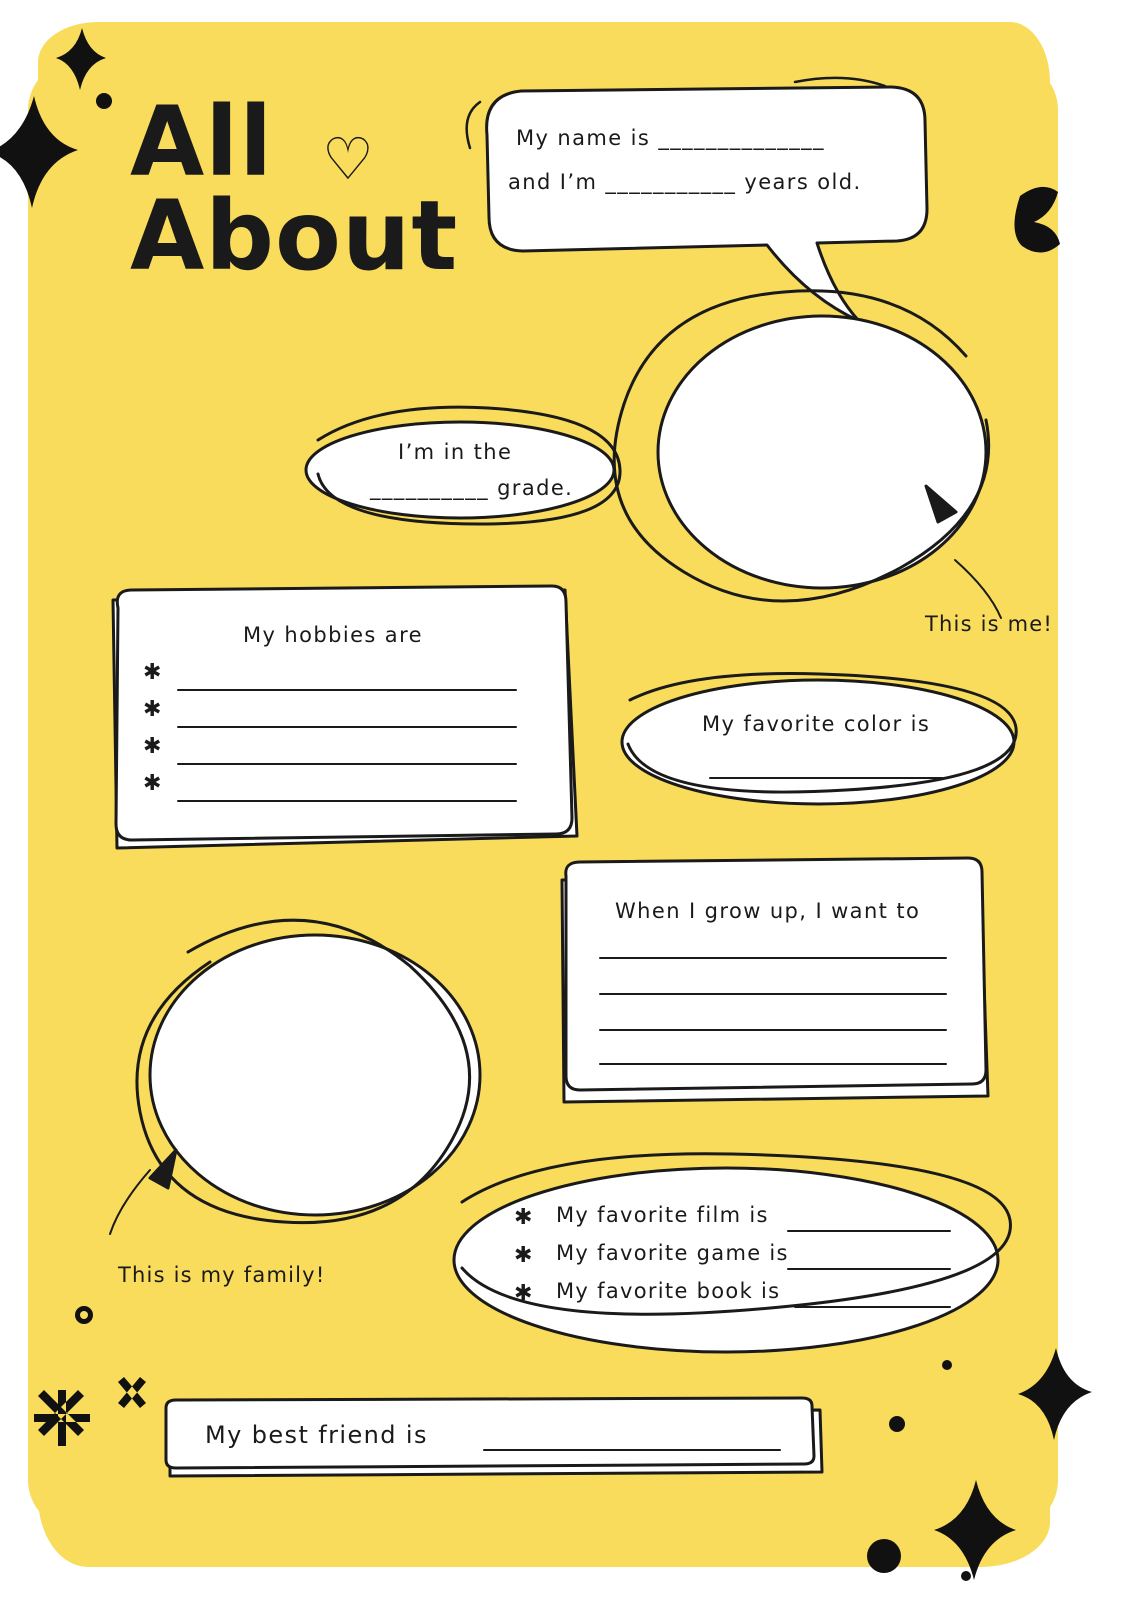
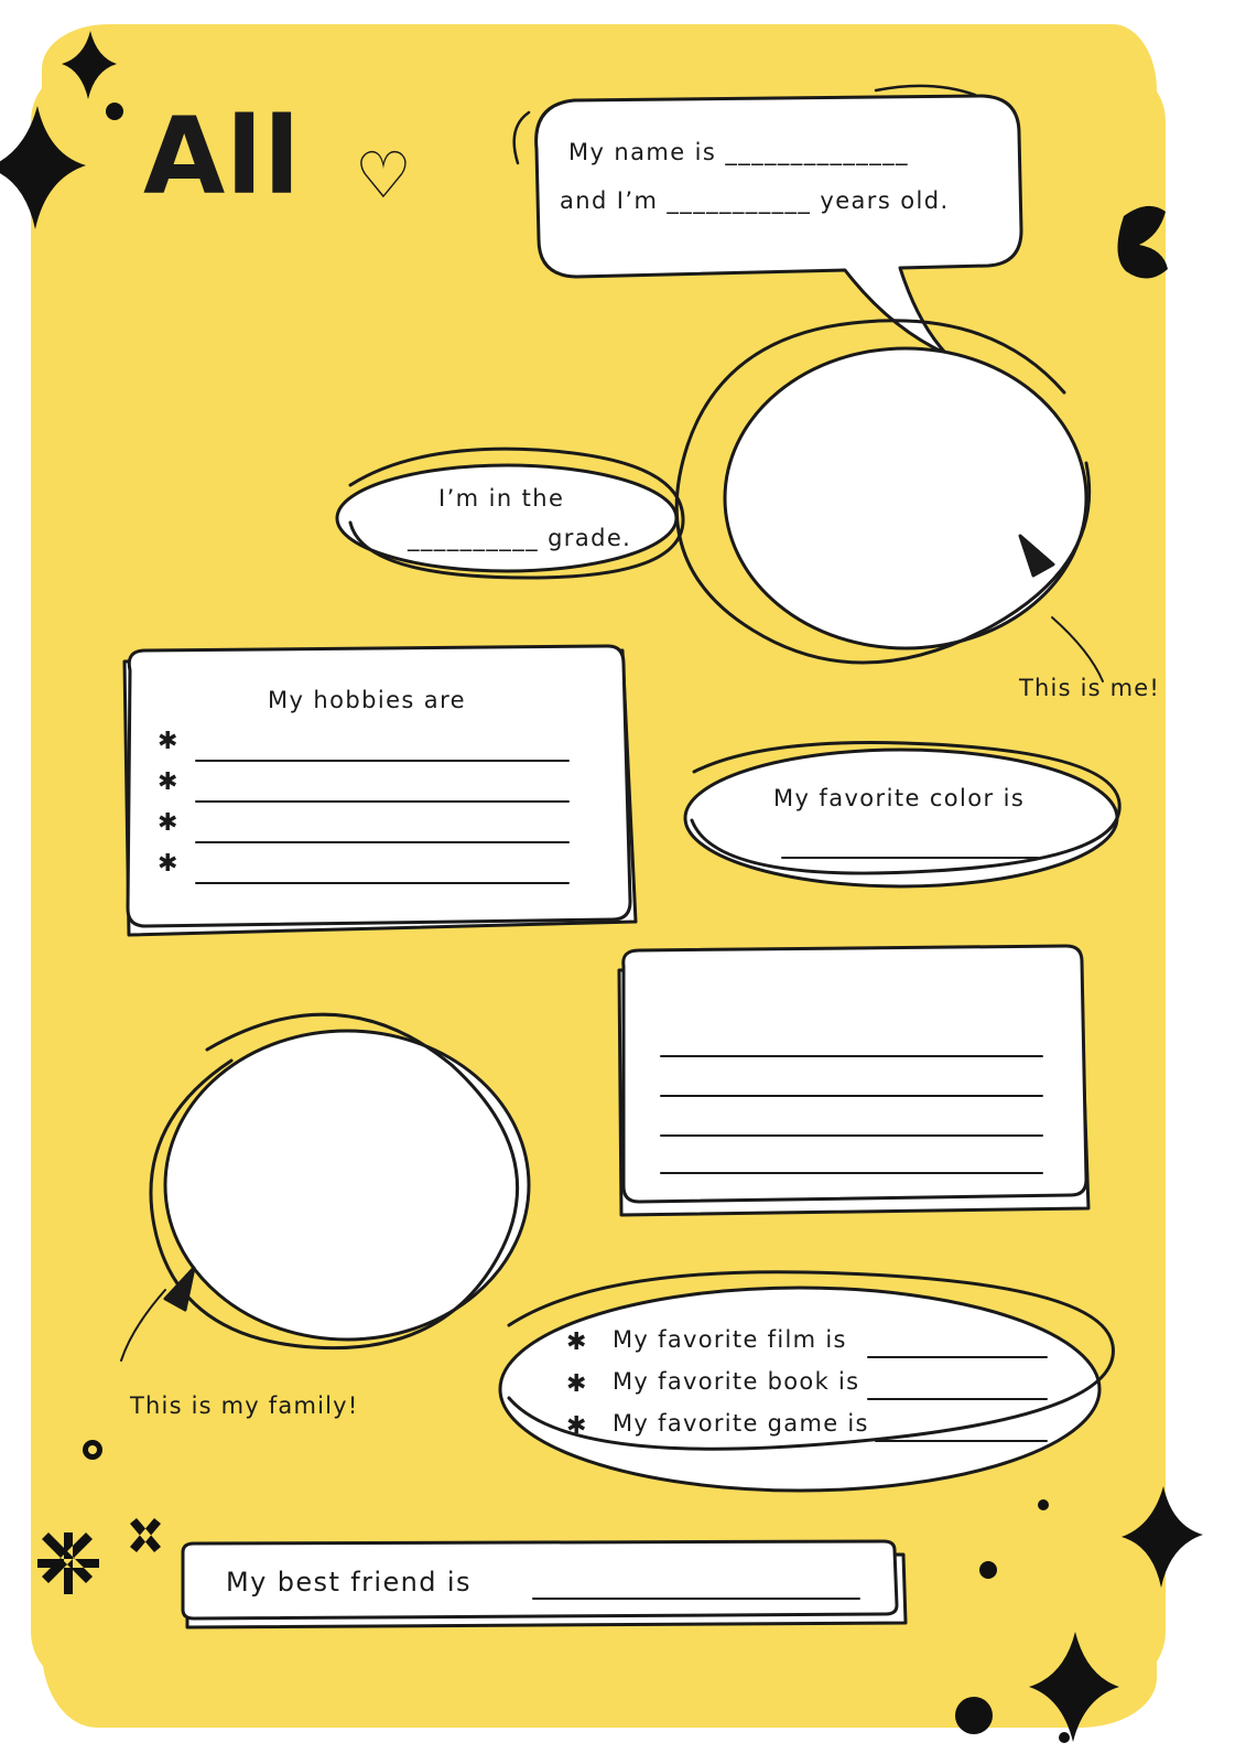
  All
- About
  ♡
  My name is ______________
  and I’m ___________ years old.
  I’m in the
  __________ grade.
  This is me!
  My hobbies are
  ✱
  ✱
  ✱
  ✱
  My favorite color is
- When I grow up, I want to
  This is my family!
  ✱
  My favorite film is
  ✱
- My favorite game is
+ My favorite book is
  ✱
- My favorite book is
+ My favorite game is
  My best friend is
